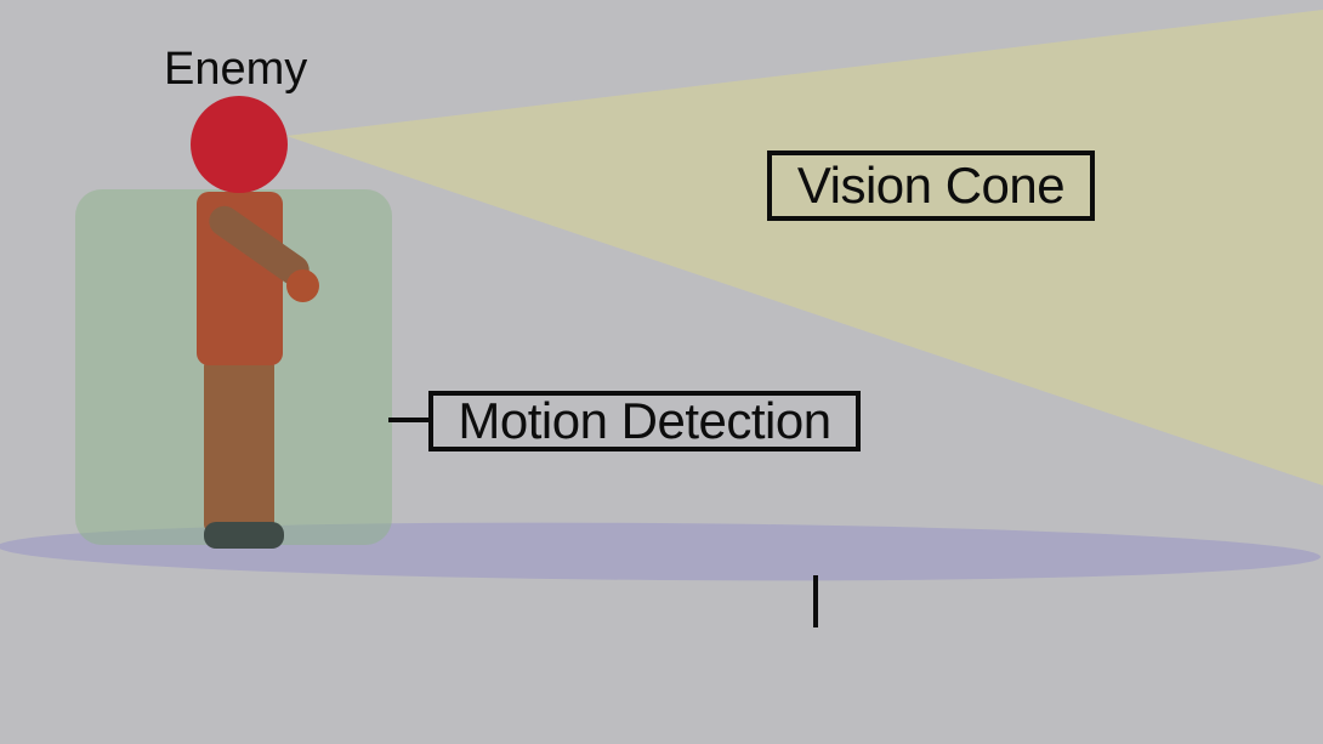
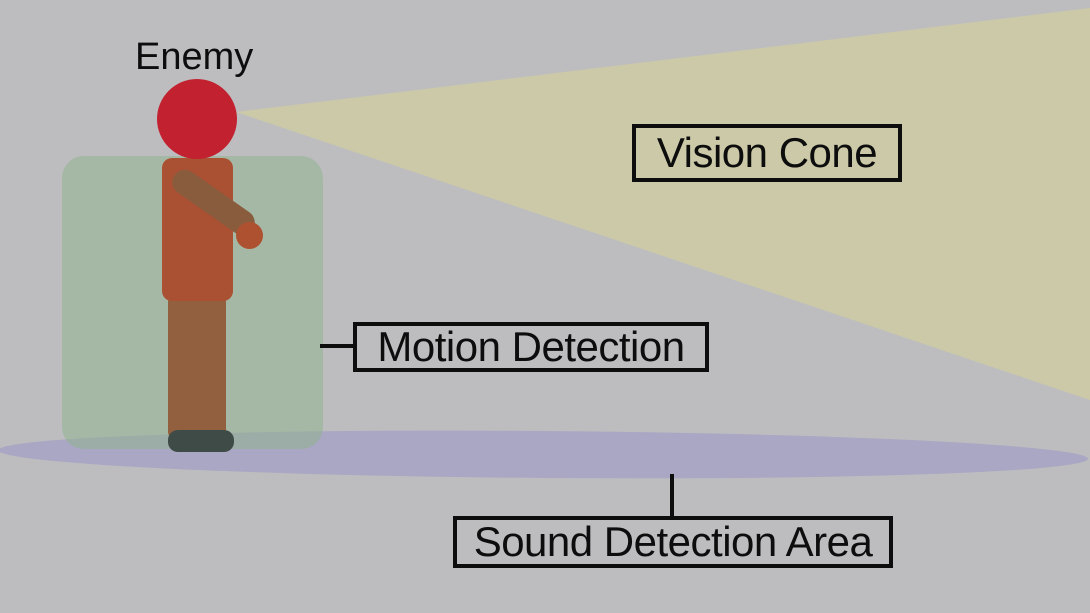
  Enemy
  Vision Cone
  Motion Detection
+ Sound Detection Area
